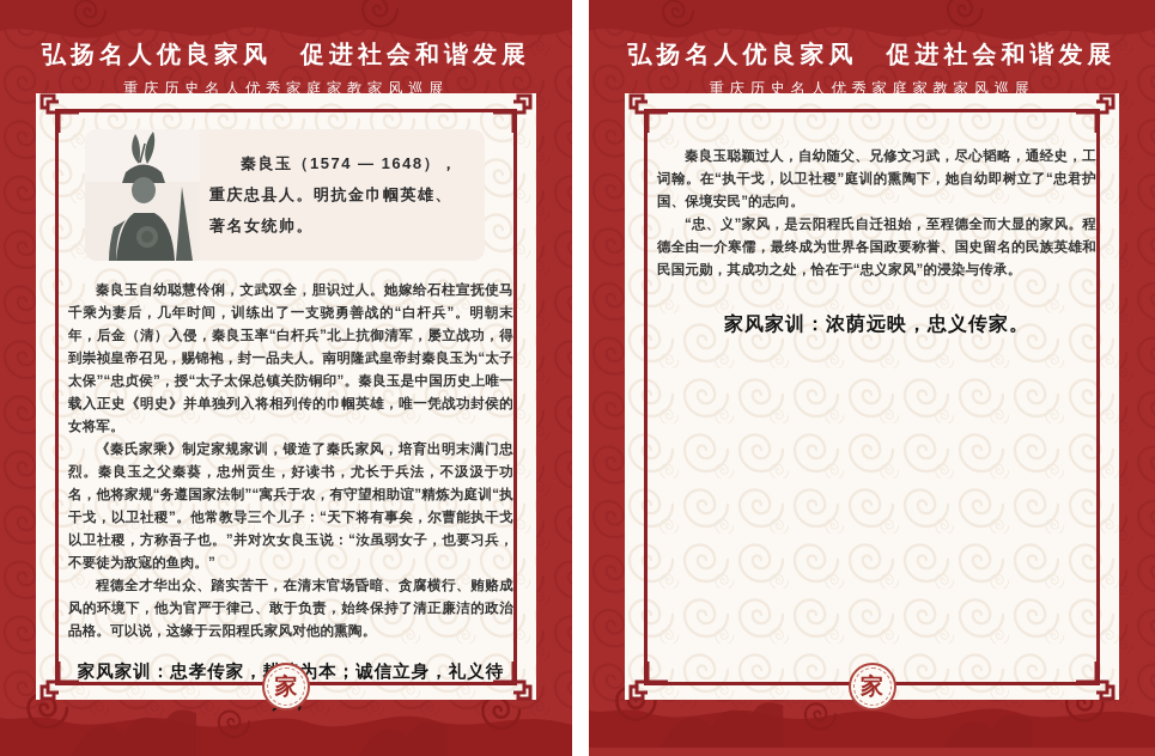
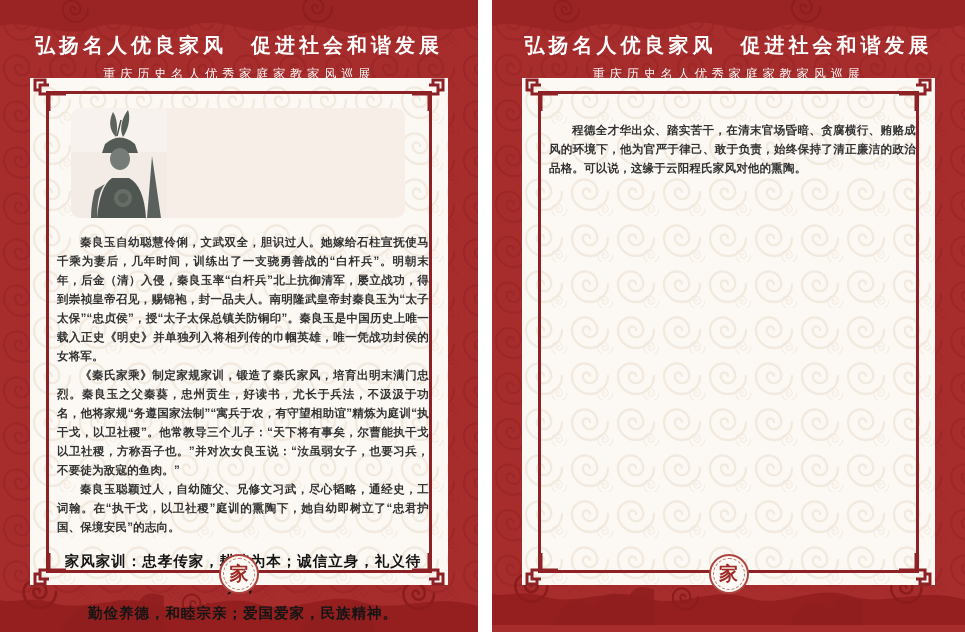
  弘扬名人优良家风 促进社会和谐发展
  重庆历史名人优秀家庭家教家风巡展
- 秦良玉（1574 — 1648），重庆忠县人。明抗金巾帼英雄、著名女统帅。
  秦良玉自幼聪慧伶俐，文武双全，胆识过人。她嫁给石柱宣抚使马千乘为妻后，几年时间，训练出了一支骁勇善战的“白杆兵”。明朝末年，后金（清）入侵，秦良玉率“白杆兵”北上抗御清军，屡立战功，得到崇祯皇帝召见，赐锦袍，封一品夫人。南明隆武皇帝封秦良玉为“太子太保”“忠贞侯”，授“太子太保总镇关防铜印”。秦良玉是中国历史上唯一载入正史《明史》并单独列入将相列传的巾帼英雄，唯一凭战功封侯的女将军。
  《秦氏家乘》制定家规家训，锻造了秦氏家风，培育出明末满门忠烈。秦良玉之父秦葵，忠州贡生，好读书，尤长于兵法，不汲汲于功名，他将家规“务遵国家法制”“寓兵于农，有守望相助谊”精炼为庭训“执干戈，以卫社稷”。他常教导三个儿子：“天下将有事矣，尔曹能执干戈以卫社稷，方称吾子也。”并对次女良玉说：“汝虽弱女子，也要习兵，不要徒为敌寇的鱼肉。”
- 程德全才华出众、踏实苦干，在清末官场昏暗、贪腐横行、贿赂成风的环境下，他为官严于律己、敢于负责，始终保持了清正廉洁的政治品格。可以说，这缘于云阳程氏家风对他的熏陶。
+ 秦良玉聪颖过人，自幼随父、兄修文习武，尽心韬略，通经史，工词翰。在“执干戈，以卫社稷”庭训的熏陶下，她自幼即树立了“忠君护国、保境安民”的志向。
  家风家训：忠孝传家，为本；诚信立身，礼义待
+ 勤俭养德，和睦宗亲；爱国爱家，民族精神。
  家
  弘扬名人优良家风 促进社会和谐发展
  重庆历史名人优秀家庭家教家风巡展
- 秦良玉聪颖过人，自幼随父、兄修文习武，尽心韬略，通经史，工词翰。在“执干戈，以卫社稷”庭训的熏陶下，她自幼即树立了“忠君护国、保境安民”的志向。
+ 程德全才华出众、踏实苦干，在清末官场昏暗、贪腐横行、贿赂成风的环境下，他为官严于律己、敢于负责，始终保持了清正廉洁的政治品格。可以说，这缘于云阳程氏家风对他的熏陶。
- “忠、义”家风，是云阳程氏自迁祖始，至程德全而大显的家风。程德全由一介寒儒，最终成为世界各国政要称誉、国史留名的民族英雄和民国元勋，其成功之处，恰在于“忠义家风”的浸染与传承。
- 家风家训：浓荫远映，忠义传家。
  家
